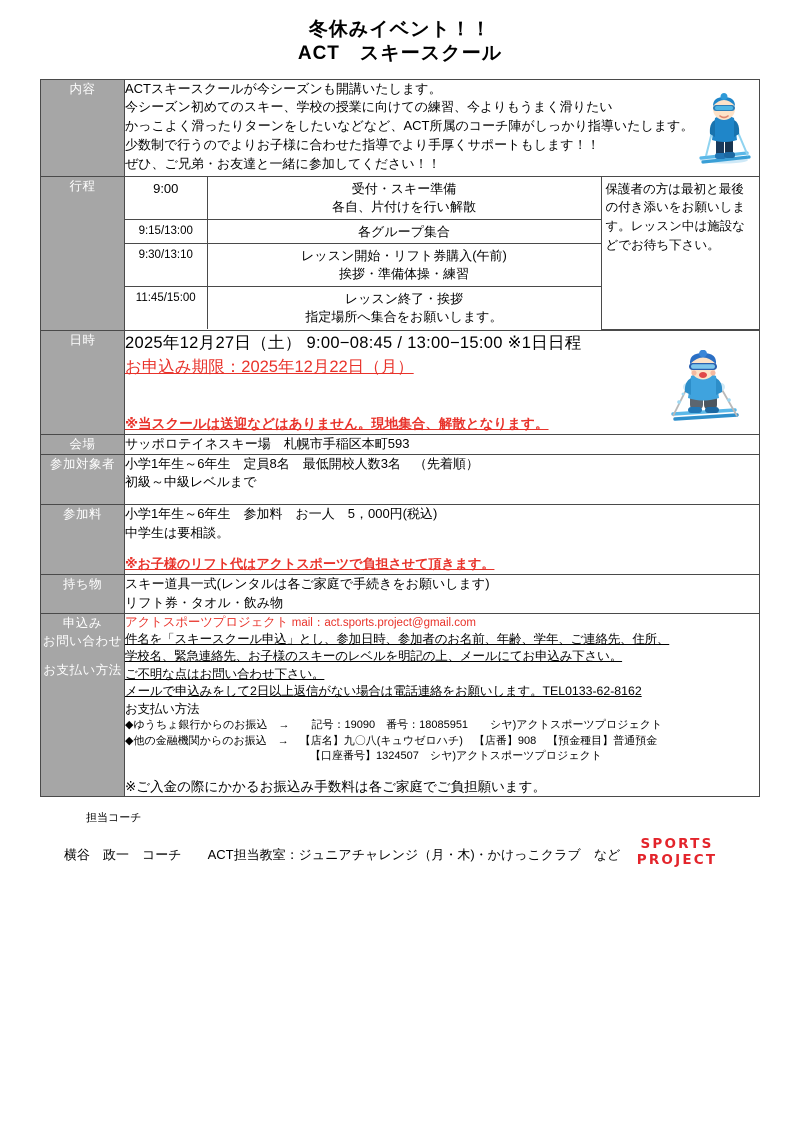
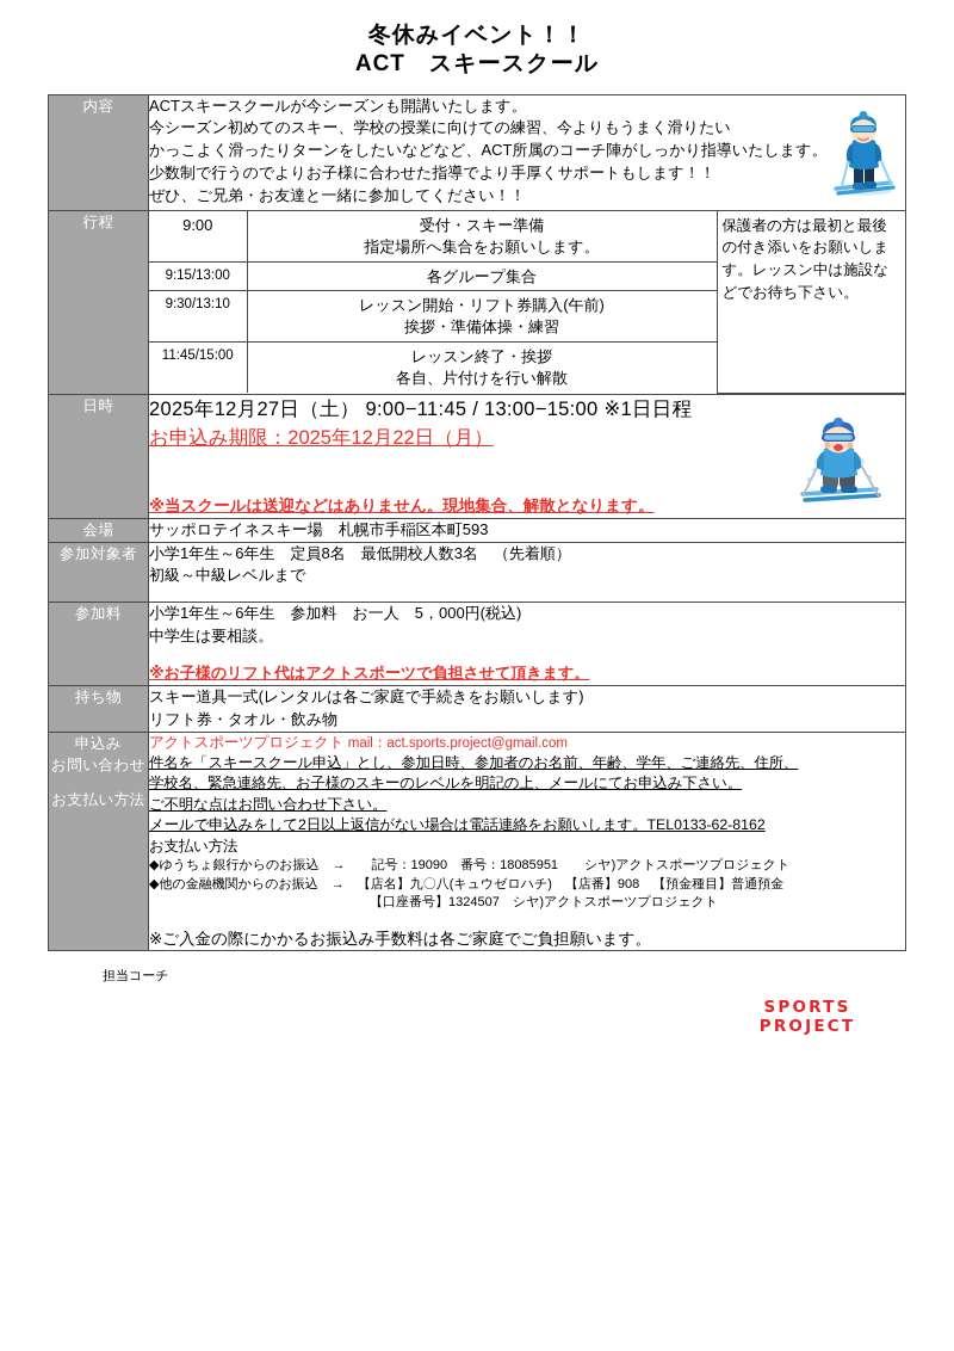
  冬休みイベント！！
  ACT スキースクール
  内容	ACTスキースクールが今シーズンも開講いたします。 今シーズン初めてのスキー、学校の授業に向けての練習、今よりもうまく滑りたい かっこよく滑ったりターンをしたいなどなど、ACT所属のコーチ陣がしっかり指導いたします。 少数制で行うのでよりお子様に合わせた指導でより手厚くサポートもします！！ ぜひ、ご兄弟・お友達と一緒に参加してください！！
  行程
- 9:00	受付・スキー準備 各自、片付けを行い解散	保護者の方は最初と最後の付き添いをお願いします。レッスン中は施設などでお待ち下さい。
+ 9:00	受付・スキー準備 指定場所へ集合をお願いします。	保護者の方は最初と最後の付き添いをお願いします。レッスン中は施設などでお待ち下さい。
  9:15/13:00	各グループ集合
  9:30/13:10	レッスン開始・リフト券購入(午前) 挨拶・準備体操・練習
- 11:45/15:00	レッスン終了・挨拶 指定場所へ集合をお願いします。
+ 11:45/15:00	レッスン終了・挨拶 各自、片付けを行い解散
- 日時	2025年12月27日（土） 9:00−08:45 / 13:00−15:00 ※1日日程 お申込み期限：2025年12月22日（月） ※当スクールは送迎などはありません。現地集合、解散となります。
+ 日時	2025年12月27日（土） 9:00−11:45 / 13:00−15:00 ※1日日程 お申込み期限：2025年12月22日（月） ※当スクールは送迎などはありません。現地集合、解散となります。
  会場	サッポロテイネスキー場 札幌市手稲区本町593
  参加対象者	小学1年生～6年生 定員8名 最低開校人数3名 （先着順） 初級～中級レベルまで
  参加料	小学1年生～6年生 参加料 お一人 5，000円(税込) 中学生は要相談。 ※お子様のリフト代はアクトスポーツで負担させて頂きます。
  持ち物	スキー道具一式(レンタルは各ご家庭で手続きをお願いします) リフト券・タオル・飲み物
  申込み お問い合わせ お支払い方法	アクトスポーツプロジェクト mail：act.sports.project@gmail.com 件名を「スキースクール申込」とし、参加日時、参加者のお名前、年齢、学年、ご連絡先、住所、 学校名、緊急連絡先、お子様のスキーのレベルを明記の上、メールにてお申込み下さい。 ご不明な点はお問い合わせ下さい。 メールで申込みをして2日以上返信がない場合は電話連絡をお願いします。TEL0133-62-8162 お支払い方法 ◆ゆうちょ銀行からのお振込 → 記号：19090 番号：18085951 シヤ)アクトスポーツプロジェクト ◆他の金融機関からのお振込 → 【店名】九〇八(キュウゼロハチ) 【店番】908 【預金種目】普通預金 【口座番号】1324507 シヤ)アクトスポーツプロジェクト ※ご入金の際にかかるお振込み手数料は各ご家庭でご負担願います。
  担当コーチ
- 横谷 政一 コーチ ACT担当教室：ジュニアチャレンジ（月・木)・かけっこクラブ など
  SPORTS PROJECT
